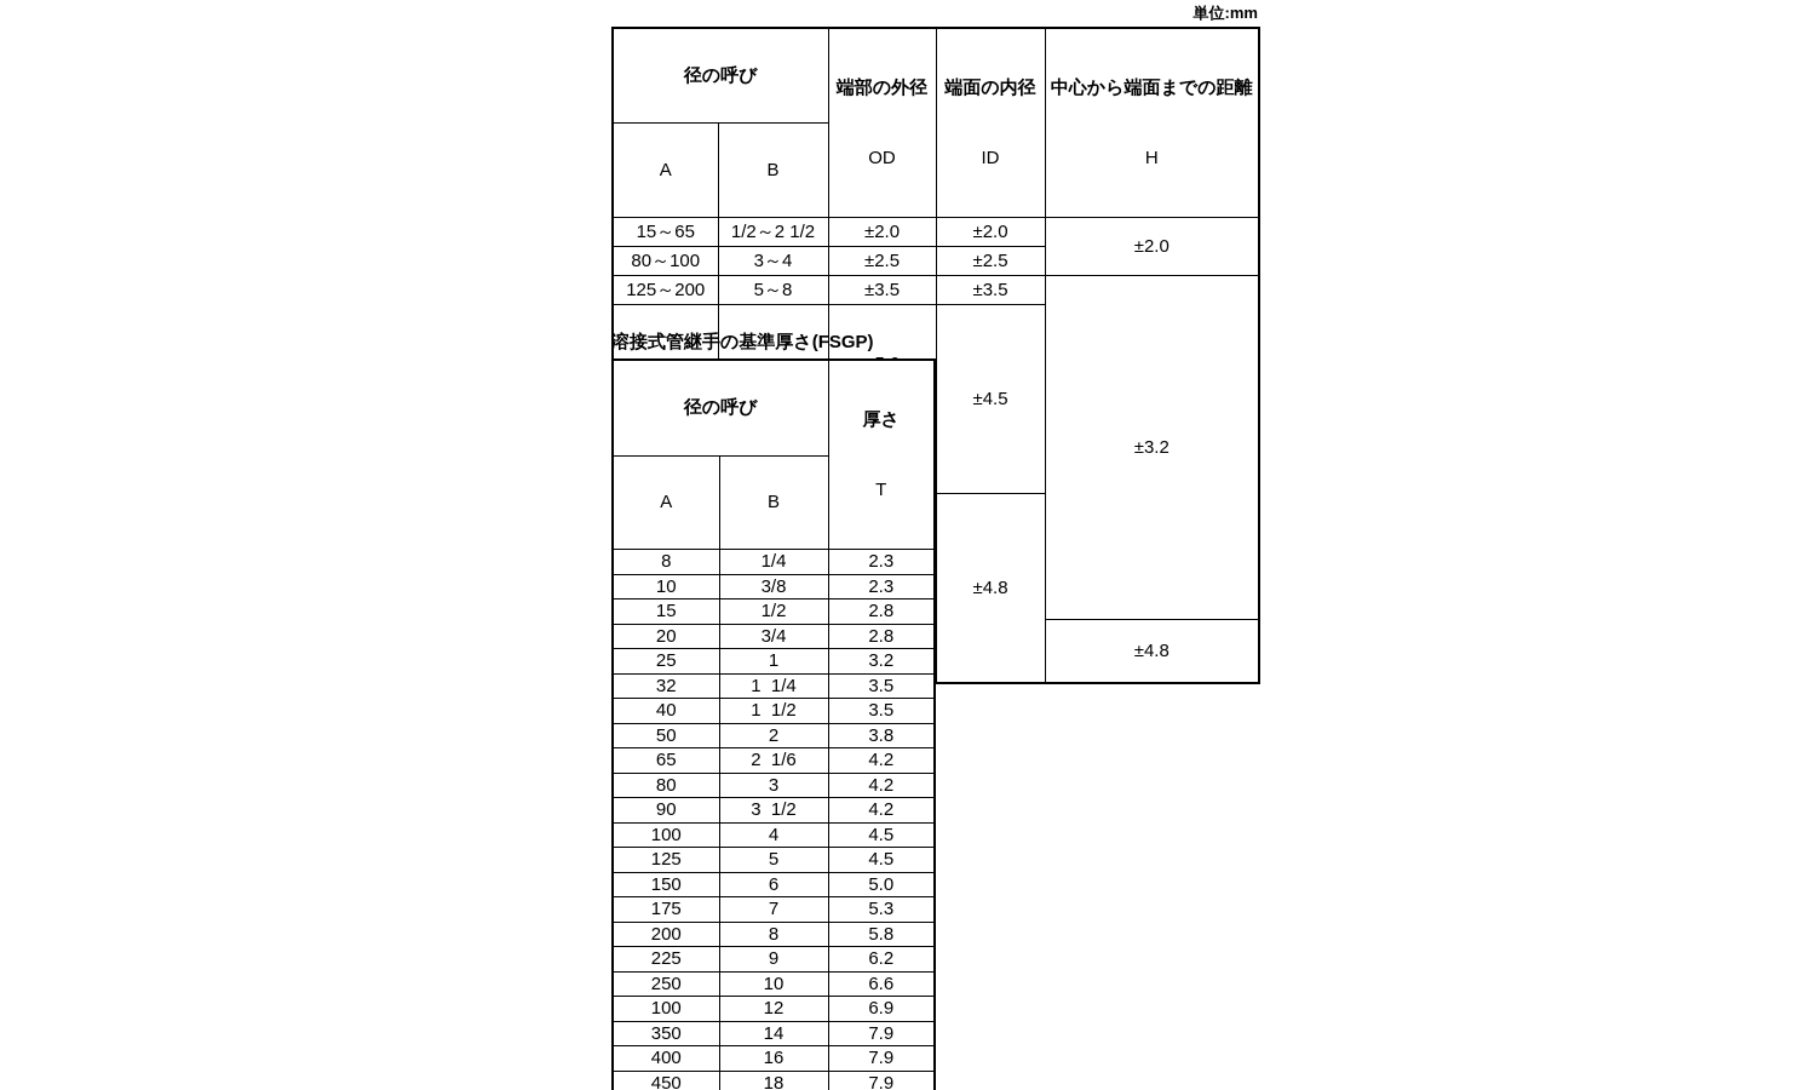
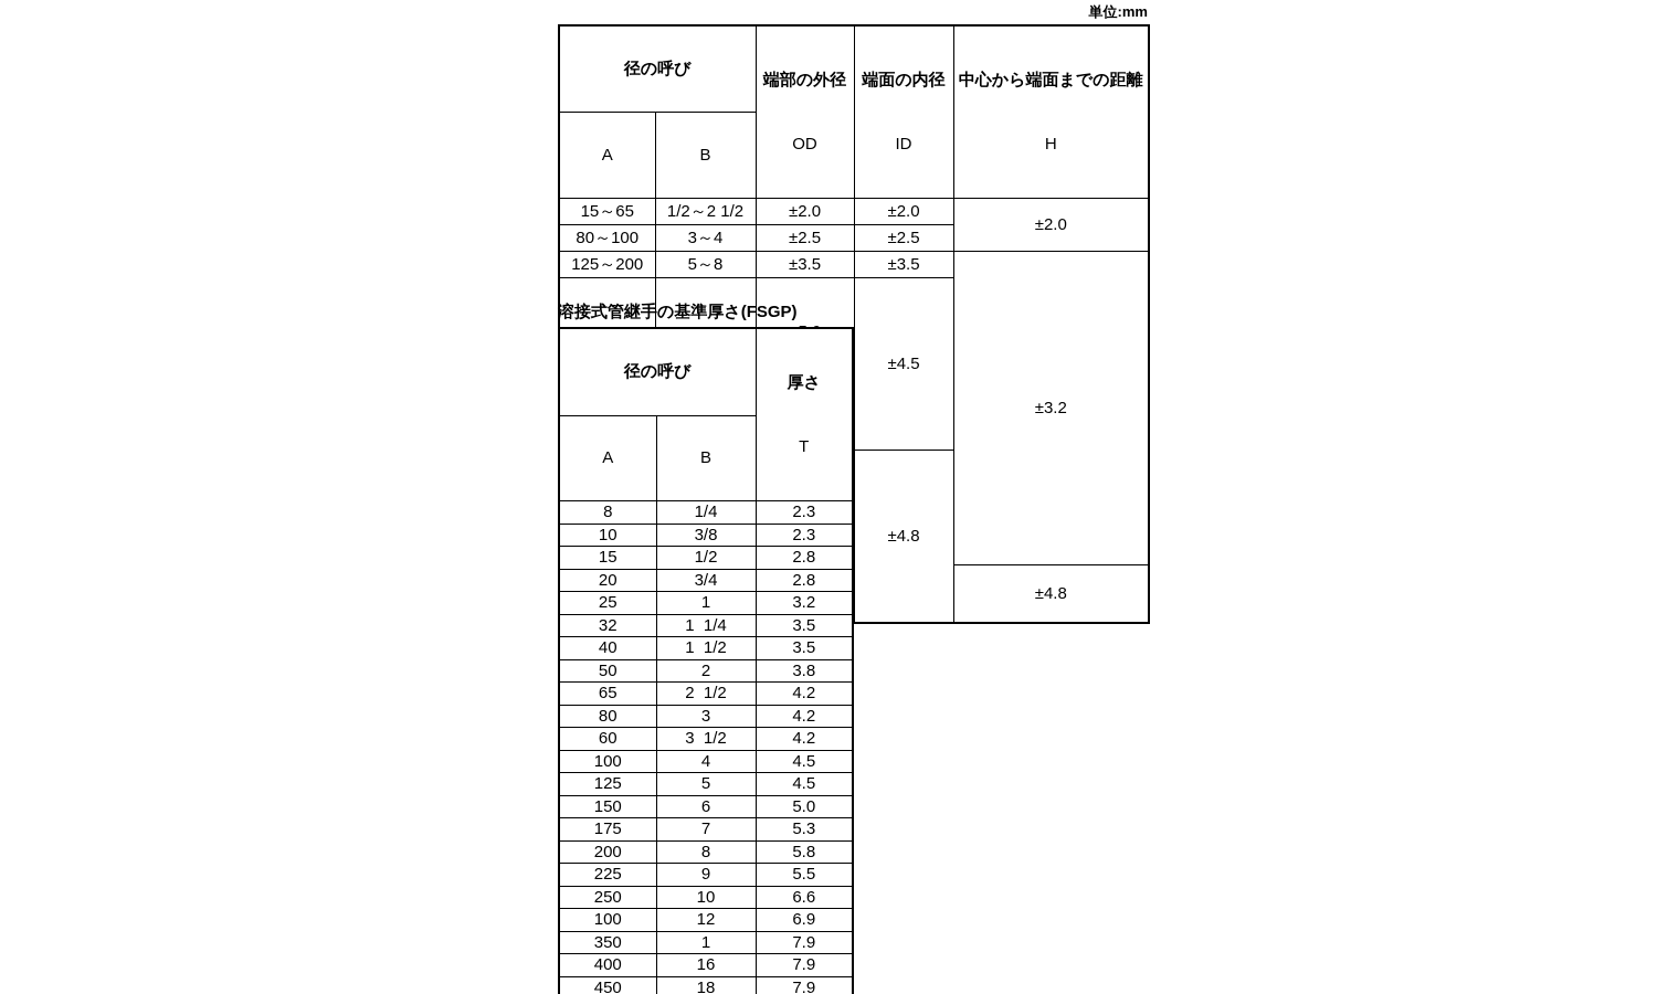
  単位:mm
  径の呼び	端部の外径 OD	端面の内径 ID	中心から端面までの距離 H
  A	B
  15～65	1/2～2 1/2	±2.0	±2.0	±2.0
  80～100	3～4	±2.5	±2.5
  125～200	5～8	±3.5	±3.5	±3.2
  溶接式管継手の基準厚さ(FSGP)
  径の呼び	厚さ T
  A	B
  8	1/4	2.3
  10	3/8	2.3
  15	1/2	2.8
  20	3/4	2.8
  25	1	3.2
  32	1 1/4	3.5
  40	1 1/2	3.5
  50	2	3.8
- 65	2 1/6	4.2
+ 65	2 1/2	4.2
  80	3	4.2
- 90	3 1/2	4.2
+ 60	3 1/2	4.2
  100	4	4.5
  125	5	4.5
  150	6	5.0
  175	7	5.3
  200	8	5.8
- 225	9	6.2
+ 225	9	5.5
  250	10	6.6
  100	12	6.9
- 350	14	7.9
+ 350	1	7.9
  400	16	7.9
  450	18	7.9
